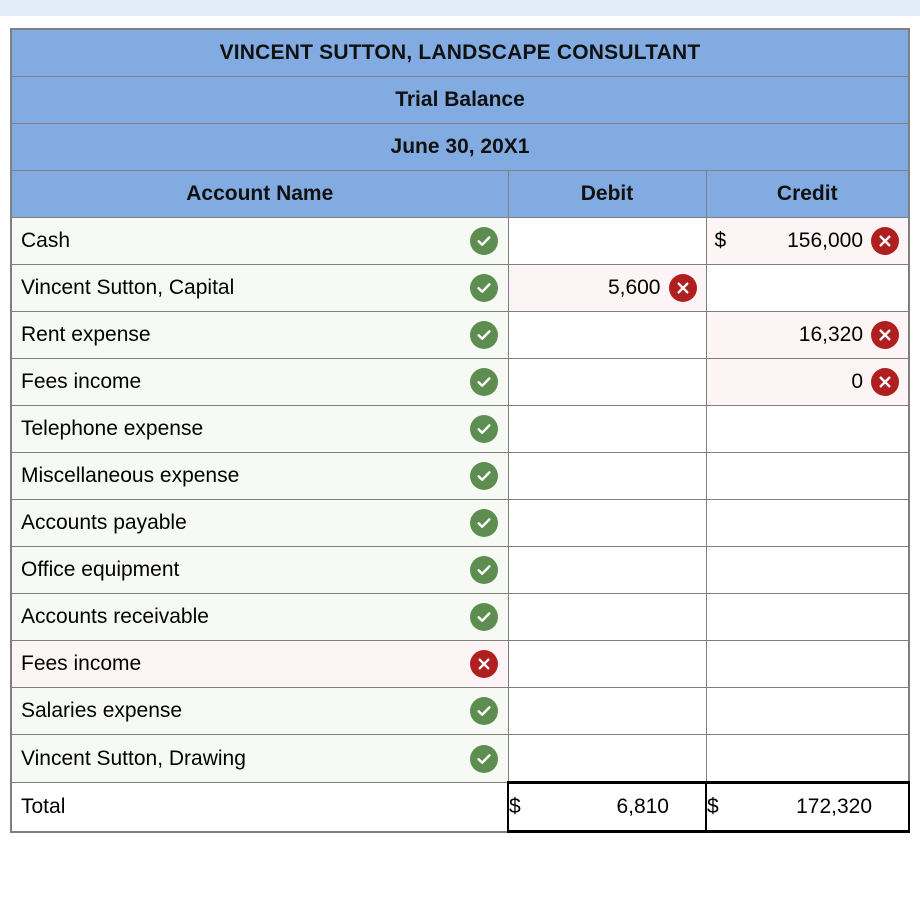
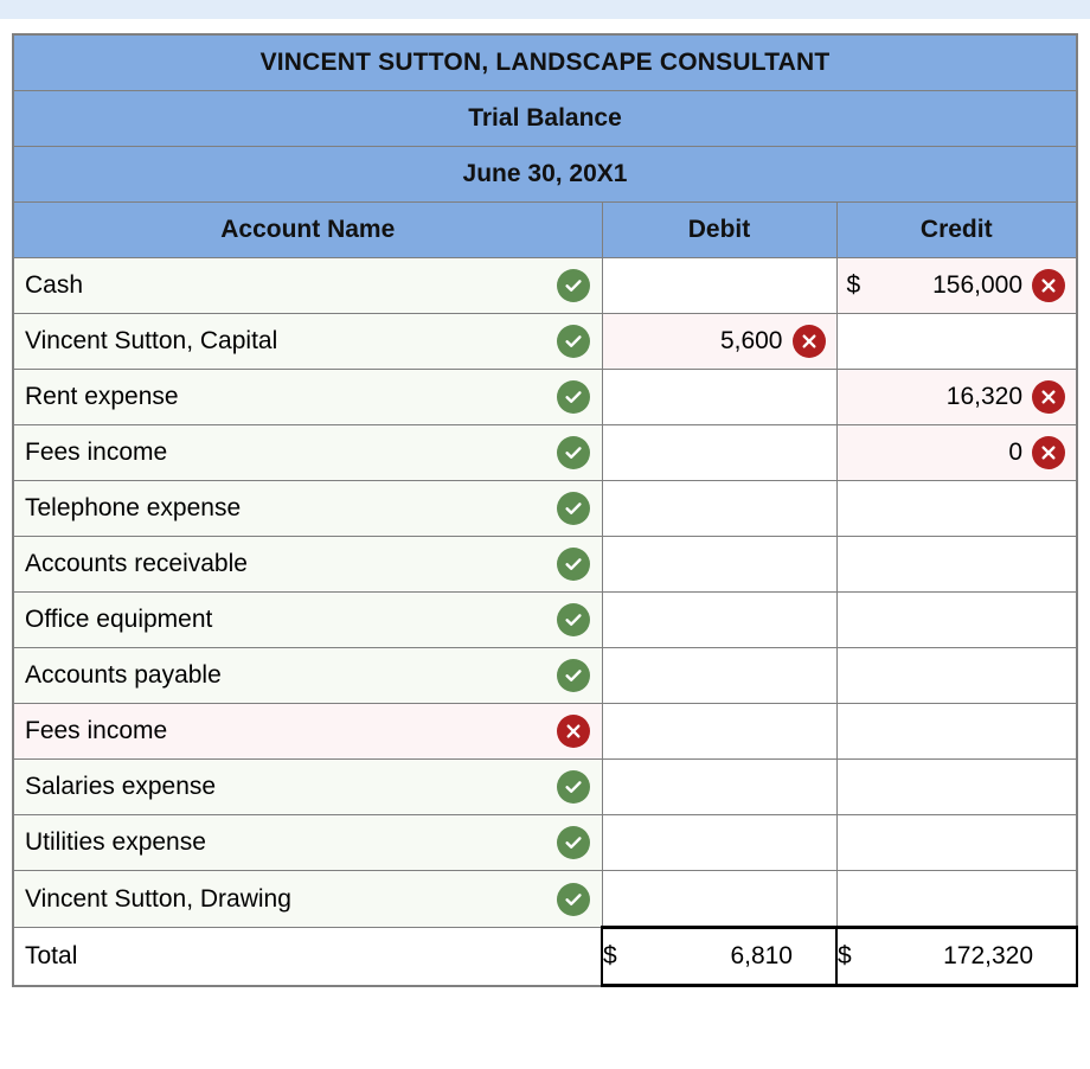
  VINCENT SUTTON, LANDSCAPE CONSULTANT
  Trial Balance
  June 30, 20X1
  Account Name	Debit	Credit
  Cash		$ 156,000
  Vincent Sutton, Capital	5,600
  Rent expense		16,320
  Fees income		0
  Telephone expense
- Miscellaneous expense
- Accounts payable
+ Accounts receivable
  Office equipment
- Accounts receivable
+ Accounts payable
  Fees income
  Salaries expense
+ Utilities expense
  Vincent Sutton, Drawing
  Total	$ 6,810	$ 172,320
